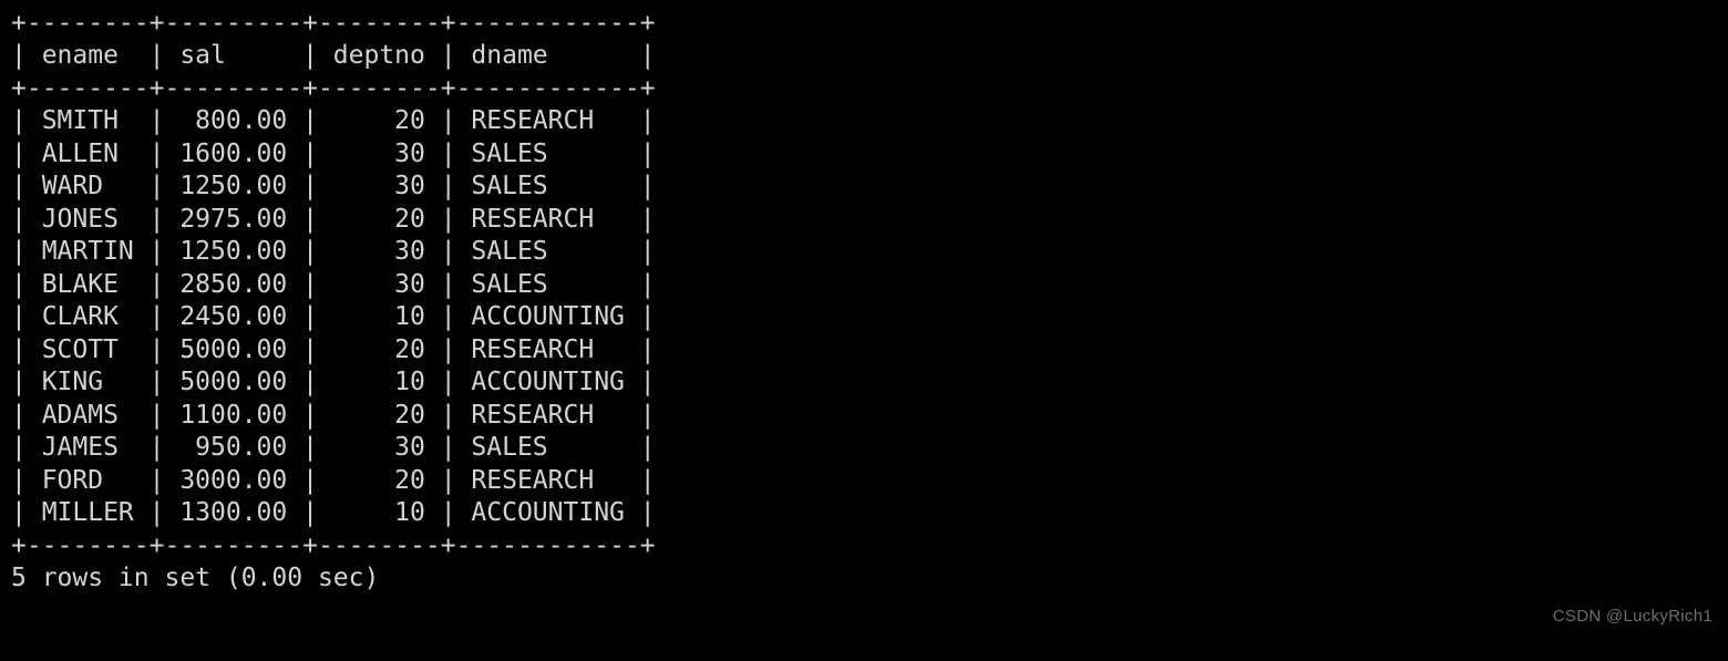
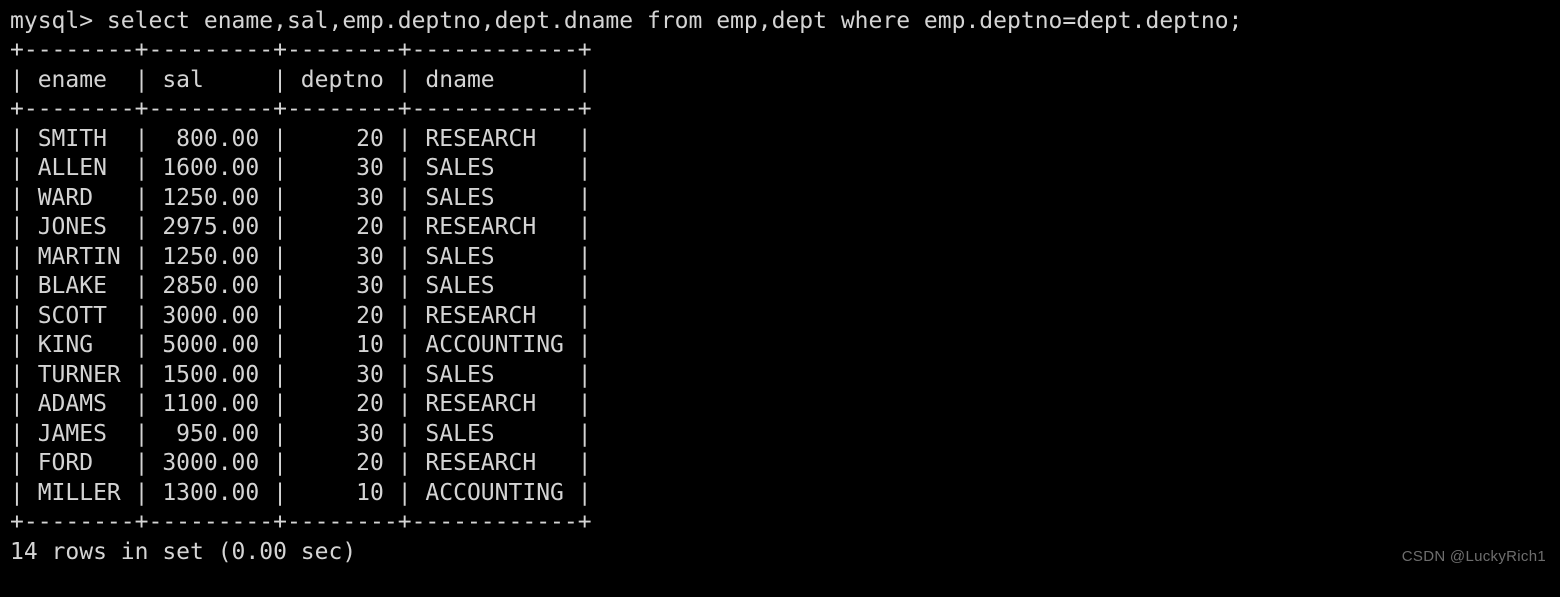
+ mysql> select ename,sal,emp.deptno,dept.dname from emp,dept where emp.deptno=dept.deptno;
  +--------+---------+--------+------------+
  | ename | sal | deptno | dname |
  +--------+---------+--------+------------+
  | SMITH | 800.00 | 20 | RESEARCH |
  | ALLEN | 1600.00 | 30 | SALES |
  | WARD | 1250.00 | 30 | SALES |
  | JONES | 2975.00 | 20 | RESEARCH |
  | MARTIN | 1250.00 | 30 | SALES |
  | BLAKE | 2850.00 | 30 | SALES |
- | CLARK | 2450.00 | 10 | ACCOUNTING |
- | SCOTT | 5000.00 | 20 | RESEARCH |
+ | SCOTT | 3000.00 | 20 | RESEARCH |
  | KING | 5000.00 | 10 | ACCOUNTING |
+ | TURNER | 1500.00 | 30 | SALES |
  | ADAMS | 1100.00 | 20 | RESEARCH |
  | JAMES | 950.00 | 30 | SALES |
  | FORD | 3000.00 | 20 | RESEARCH |
  | MILLER | 1300.00 | 10 | ACCOUNTING |
  +--------+---------+--------+------------+
- 5 rows in set (0.00 sec)
+ 14 rows in set (0.00 sec)
  CSDN @LuckyRich1
